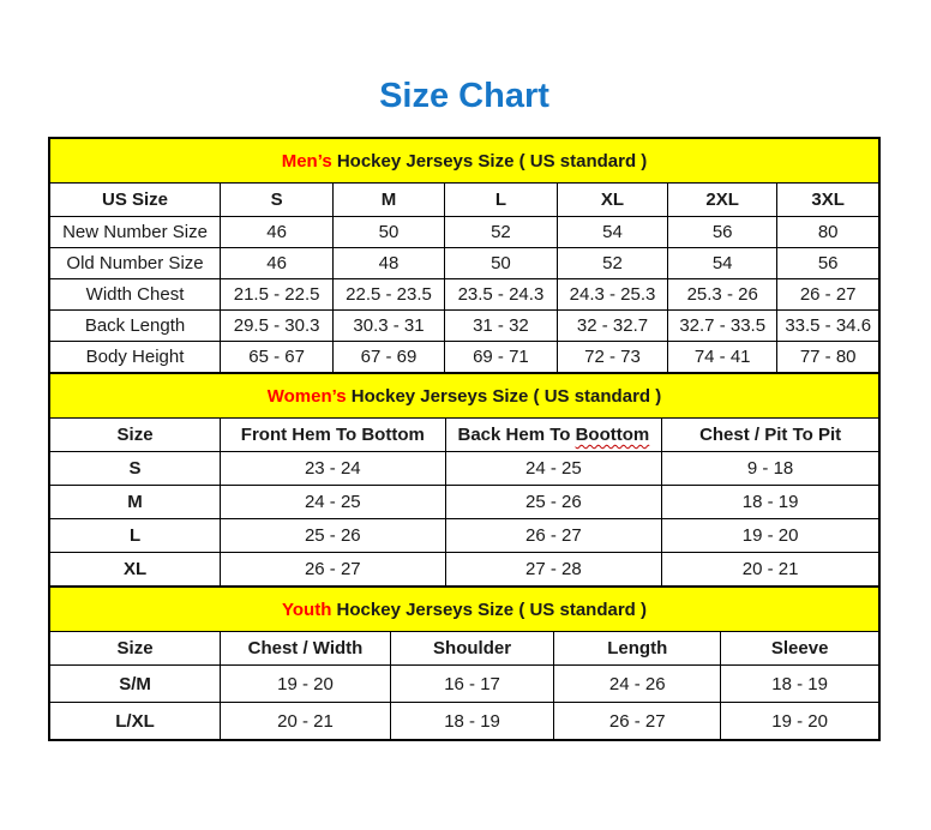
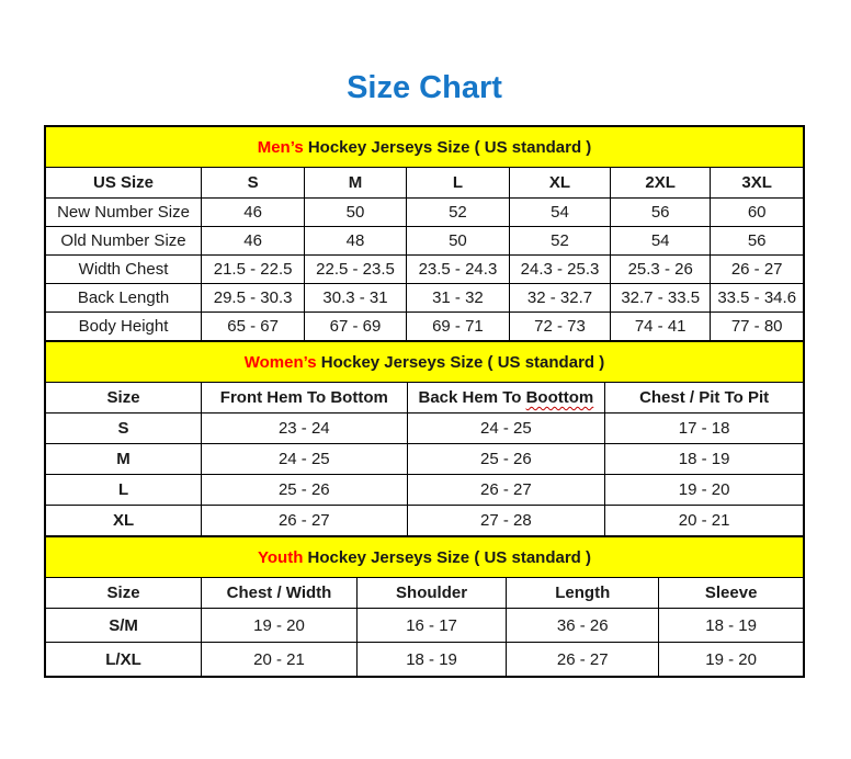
  Size Chart
  Men’s Hockey Jerseys Size ( US standard )
  US Size	S	M	L	XL	2XL	3XL
- New Number Size	46	50	52	54	56	80
+ New Number Size	46	50	52	54	56	60
  Old Number Size	46	48	50	52	54	56
  Width Chest	21.5 - 22.5	22.5 - 23.5	23.5 - 24.3	24.3 - 25.3	25.3 - 26	26 - 27
  Back Length	29.5 - 30.3	30.3 - 31	31 - 32	32 - 32.7	32.7 - 33.5	33.5 - 34.6
  Body Height	65 - 67	67 - 69	69 - 71	72 - 73	74 - 41	77 - 80
  Women’s Hockey Jerseys Size ( US standard )
  Size	Front Hem To Bottom	Back Hem To Boottom	Chest / Pit To Pit
- S	23 - 24	24 - 25	9 - 18
+ S	23 - 24	24 - 25	17 - 18
  M	24 - 25	25 - 26	18 - 19
  L	25 - 26	26 - 27	19 - 20
  XL	26 - 27	27 - 28	20 - 21
  Youth Hockey Jerseys Size ( US standard )
  Size	Chest / Width	Shoulder	Length	Sleeve
- S/M	19 - 20	16 - 17	24 - 26	18 - 19
+ S/M	19 - 20	16 - 17	36 - 26	18 - 19
  L/XL	20 - 21	18 - 19	26 - 27	19 - 20
